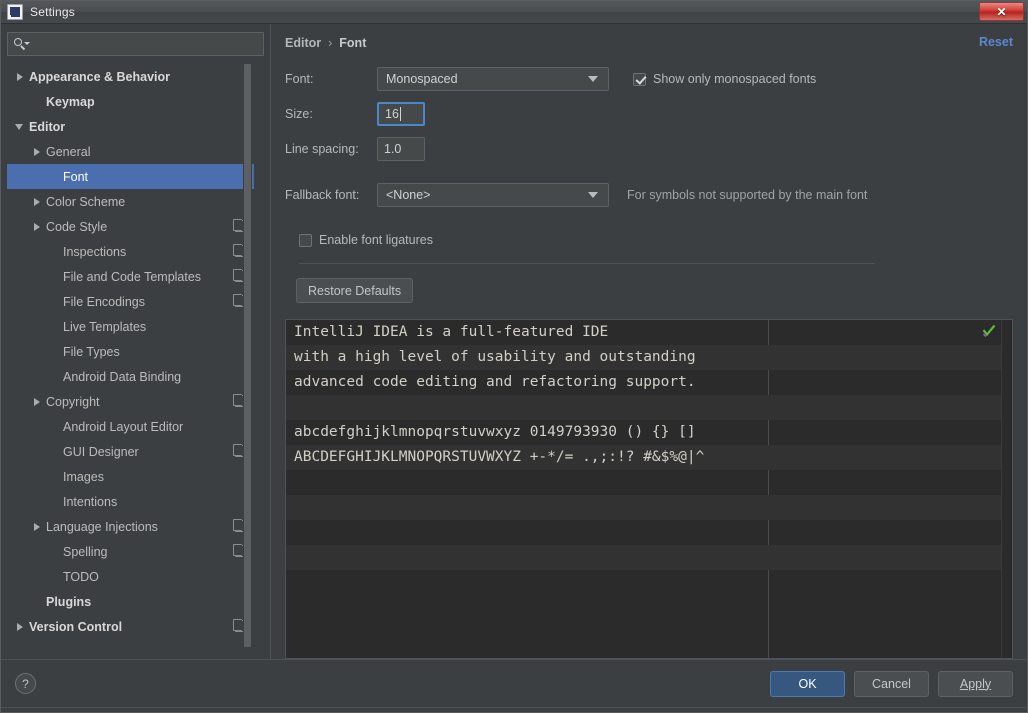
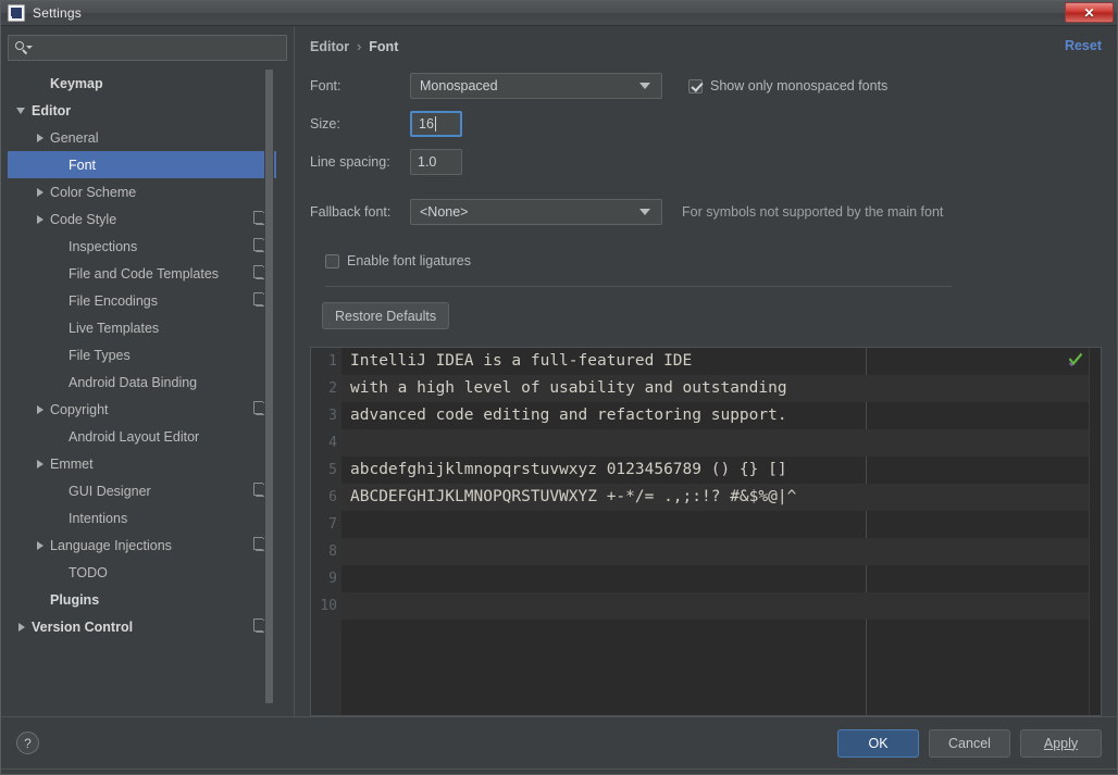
  Settings
  ✕
- Appearance & Behavior
  Keymap
  Editor
  General
  Font
  Color Scheme
  Code Style
  Inspections
  File and Code Templates
  File Encodings
  Live Templates
  File Types
  Android Data Binding
  Copyright
  Android Layout Editor
+ Emmet
  GUI Designer
- Images
  Intentions
  Language Injections
- Spelling
  TODO
  Plugins
  Version Control
  Editor
  ›
  Font
  Reset
  Font:
  Monospaced
  Show only monospaced fonts
  Size:
  16
  Line spacing:
  1.0
  Fallback font:
  <None>
  For symbols not supported by the main font
  Enable font ligatures
  Restore Defaults
+ 1
+ 2
+ 3
+ 4
+ 5
+ 6
+ 7
+ 8
+ 9
+ 10
  IntelliJ IDEA is a full-featured IDE
  with a high level of usability and outstanding
  advanced code editing and refactoring support.
- abcdefghijklmnopqrstuvwxyz 0149793930 () {} []
+ abcdefghijklmnopqrstuvwxyz 0123456789 () {} []
  ABCDEFGHIJKLMNOPQRSTUVWXYZ +-*/= .,;:!? #&$%@|^
  ?
  OK
  Cancel
  Apply
